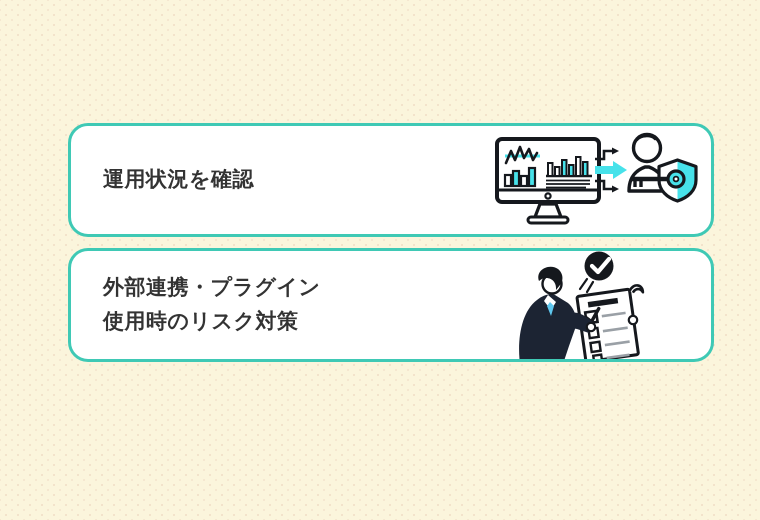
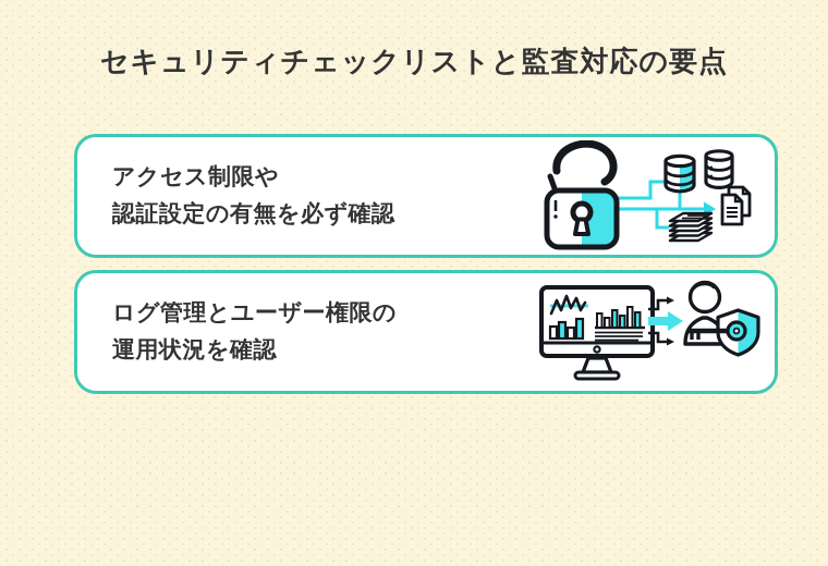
+ セキュリティチェックリストと監査対応の要点
+ アクセス制限や
+ 認証設定の有無を必ず確認
+ ログ管理とユーザー権限の
  運用状況を確認
- 外部連携・プラグイン
- 使用時のリスク対策
